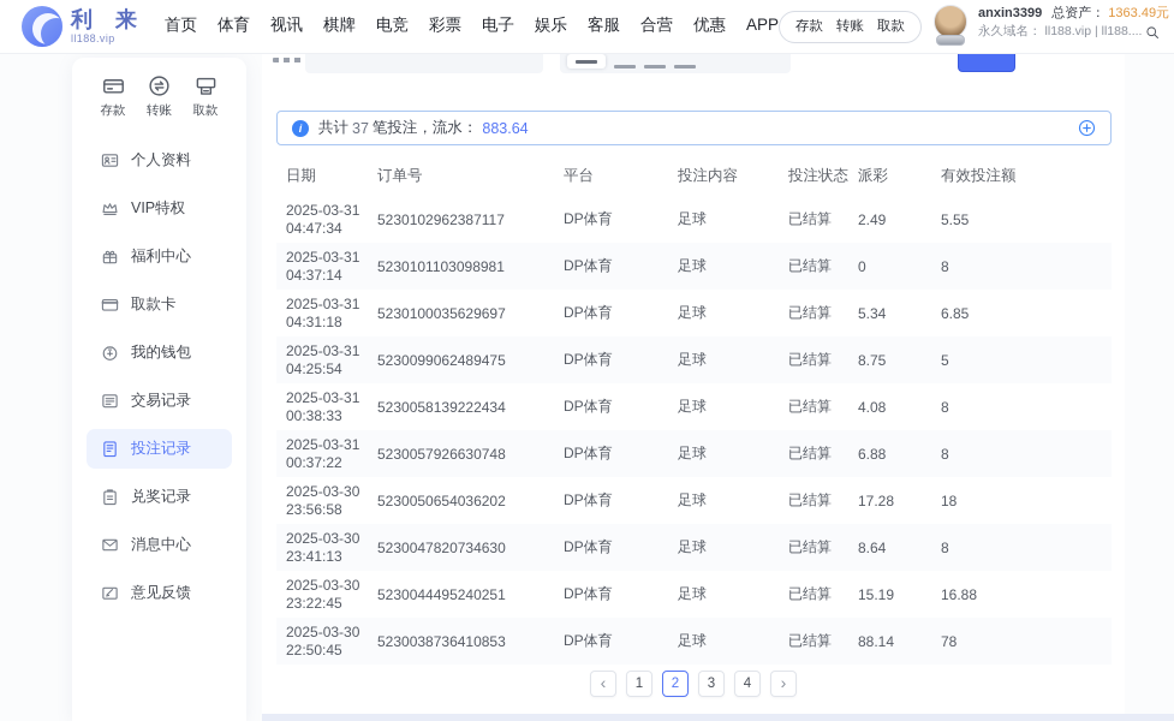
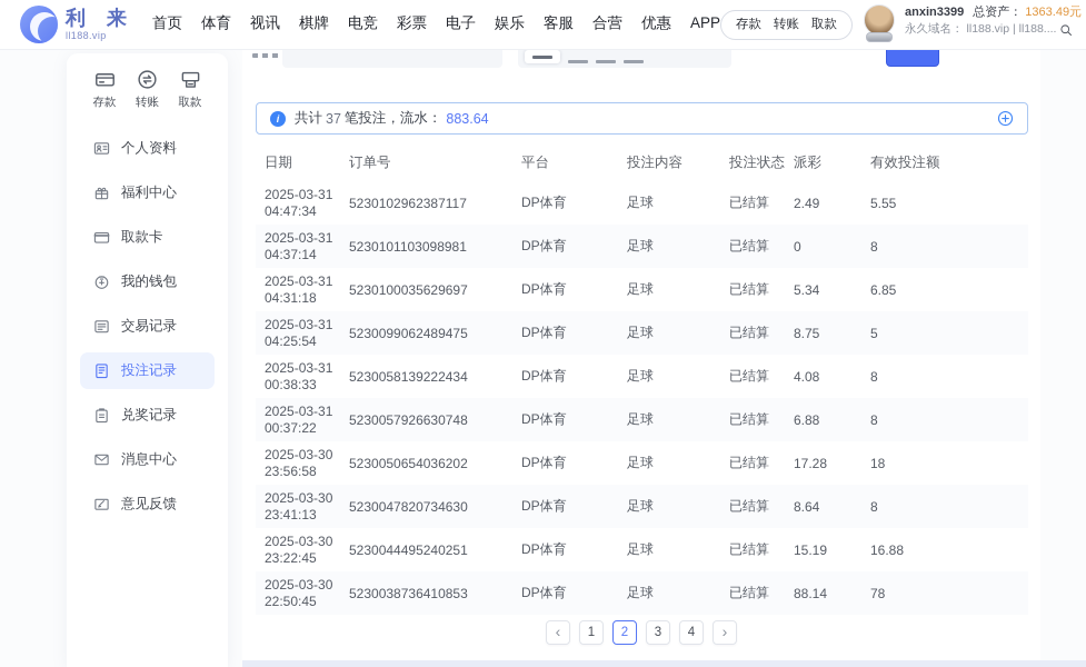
  利 来
  ll188.vip
  首页
  体育
  视讯
  棋牌
  电竞
  彩票
  电子
  娱乐
  客服
  合营
  优惠
  APP
  存款
  转账
  取款
  anxin3399 总资产： 1363.49元
  永久域名：
  ll188.vip | ll188....
  存款
  转账
  取款
  个人资料
- VIP特权
  福利中心
  取款卡
  我的钱包
  交易记录
  投注记录
  兑奖记录
  消息中心
  意见反馈
  i
  共计
  37
  笔投注，流水：
  883.64
  日期
  订单号
  平台
  投注内容
  投注状态
  派彩
  有效投注额
  2025-03-31
  04:47:34
  5230102962387117
  DP体育
  足球
  已结算
  2.49
  5.55
  2025-03-31
  04:37:14
  5230101103098981
  DP体育
  足球
  已结算
  0
  8
  2025-03-31
  04:31:18
  5230100035629697
  DP体育
  足球
  已结算
  5.34
  6.85
  2025-03-31
  04:25:54
  5230099062489475
  DP体育
  足球
  已结算
  8.75
  5
  2025-03-31
  00:38:33
  5230058139222434
  DP体育
  足球
  已结算
  4.08
  8
  2025-03-31
  00:37:22
  5230057926630748
  DP体育
  足球
  已结算
  6.88
  8
  2025-03-30
  23:56:58
  5230050654036202
  DP体育
  足球
  已结算
  17.28
  18
  2025-03-30
  23:41:13
  5230047820734630
  DP体育
  足球
  已结算
  8.64
  8
  2025-03-30
  23:22:45
  5230044495240251
  DP体育
  足球
  已结算
  15.19
  16.88
  2025-03-30
  22:50:45
  5230038736410853
  DP体育
  足球
  已结算
  88.14
  78
  ‹
  1
  2
  3
  4
  ›
